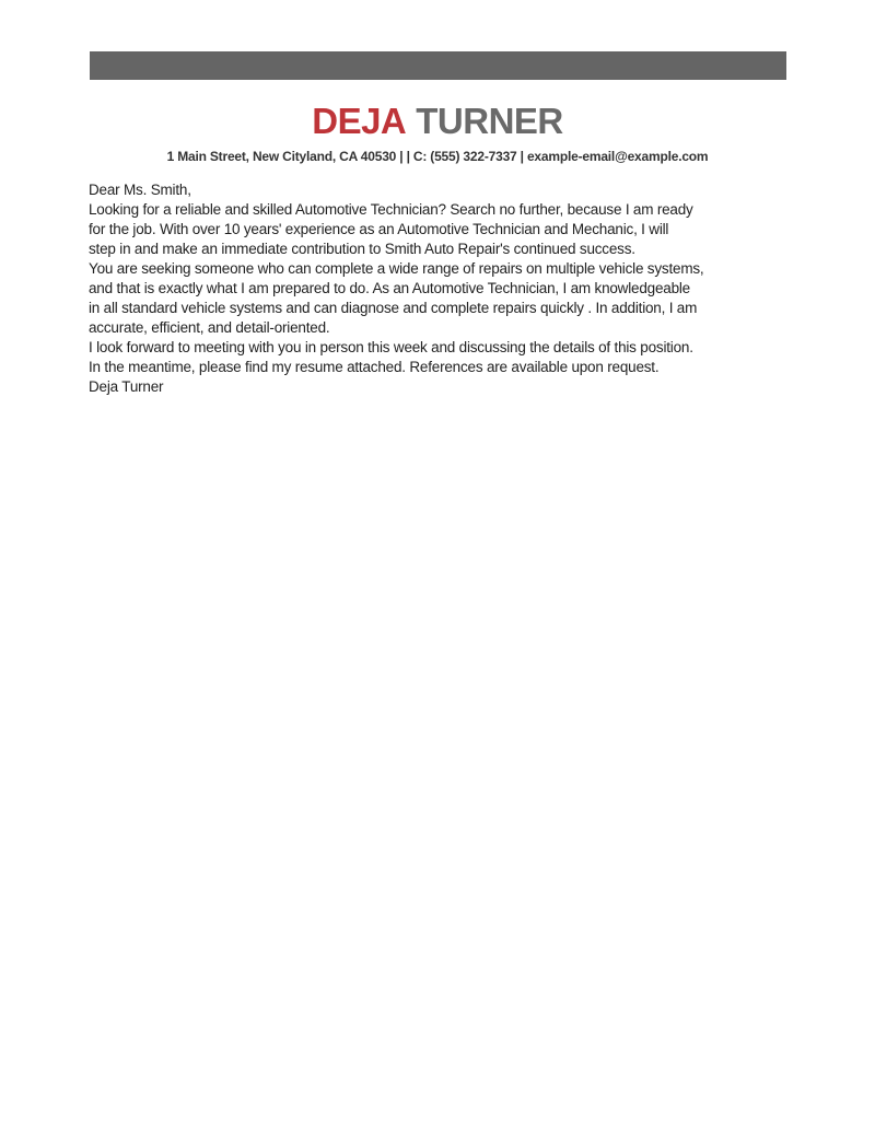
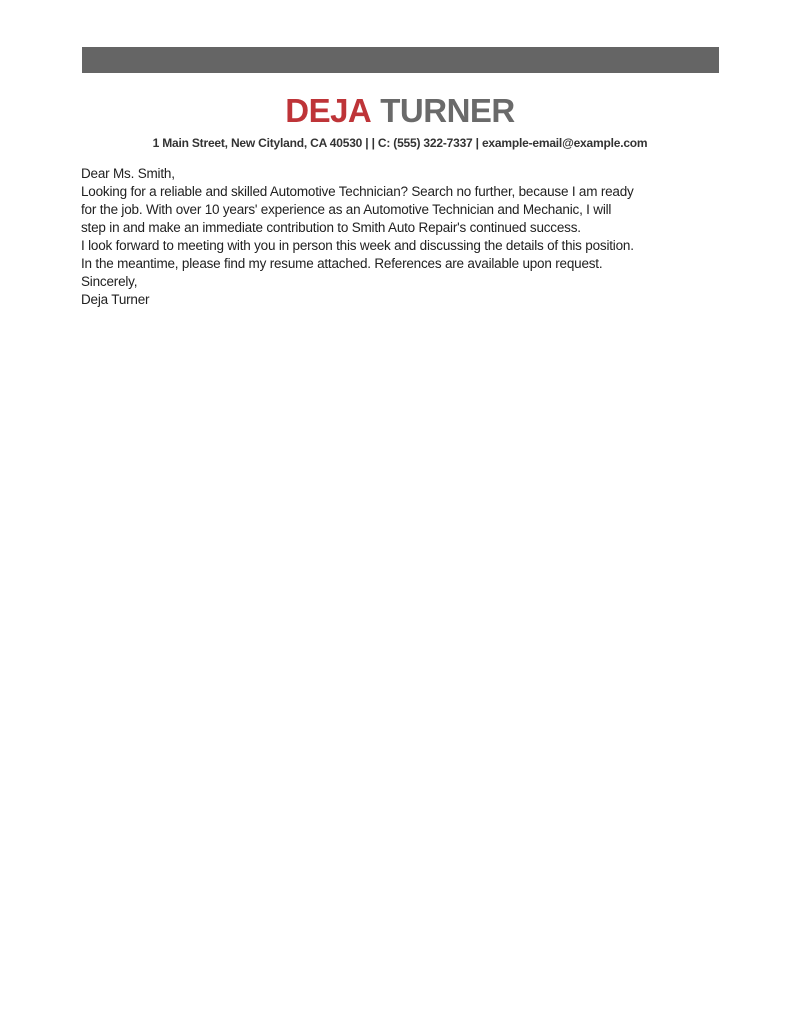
  DEJA TURNER
  1 Main Street, New Cityland, CA 40530 | | C: (555) 322-7337 | example-email@example.com
  Dear Ms. Smith,
  Looking for a reliable and skilled Automotive Technician? Search no further, because I am ready
  for the job. With over 10 years' experience as an Automotive Technician and Mechanic, I will
  step in and make an immediate contribution to Smith Auto Repair's continued success.
- You are seeking someone who can complete a wide range of repairs on multiple vehicle systems,
- and that is exactly what I am prepared to do. As an Automotive Technician, I am knowledgeable
- in all standard vehicle systems and can diagnose and complete repairs quickly . In addition, I am
- accurate, efficient, and detail-oriented.
  I look forward to meeting with you in person this week and discussing the details of this position.
  In the meantime, please find my resume attached. References are available upon request.
+ Sincerely,
  Deja Turner
